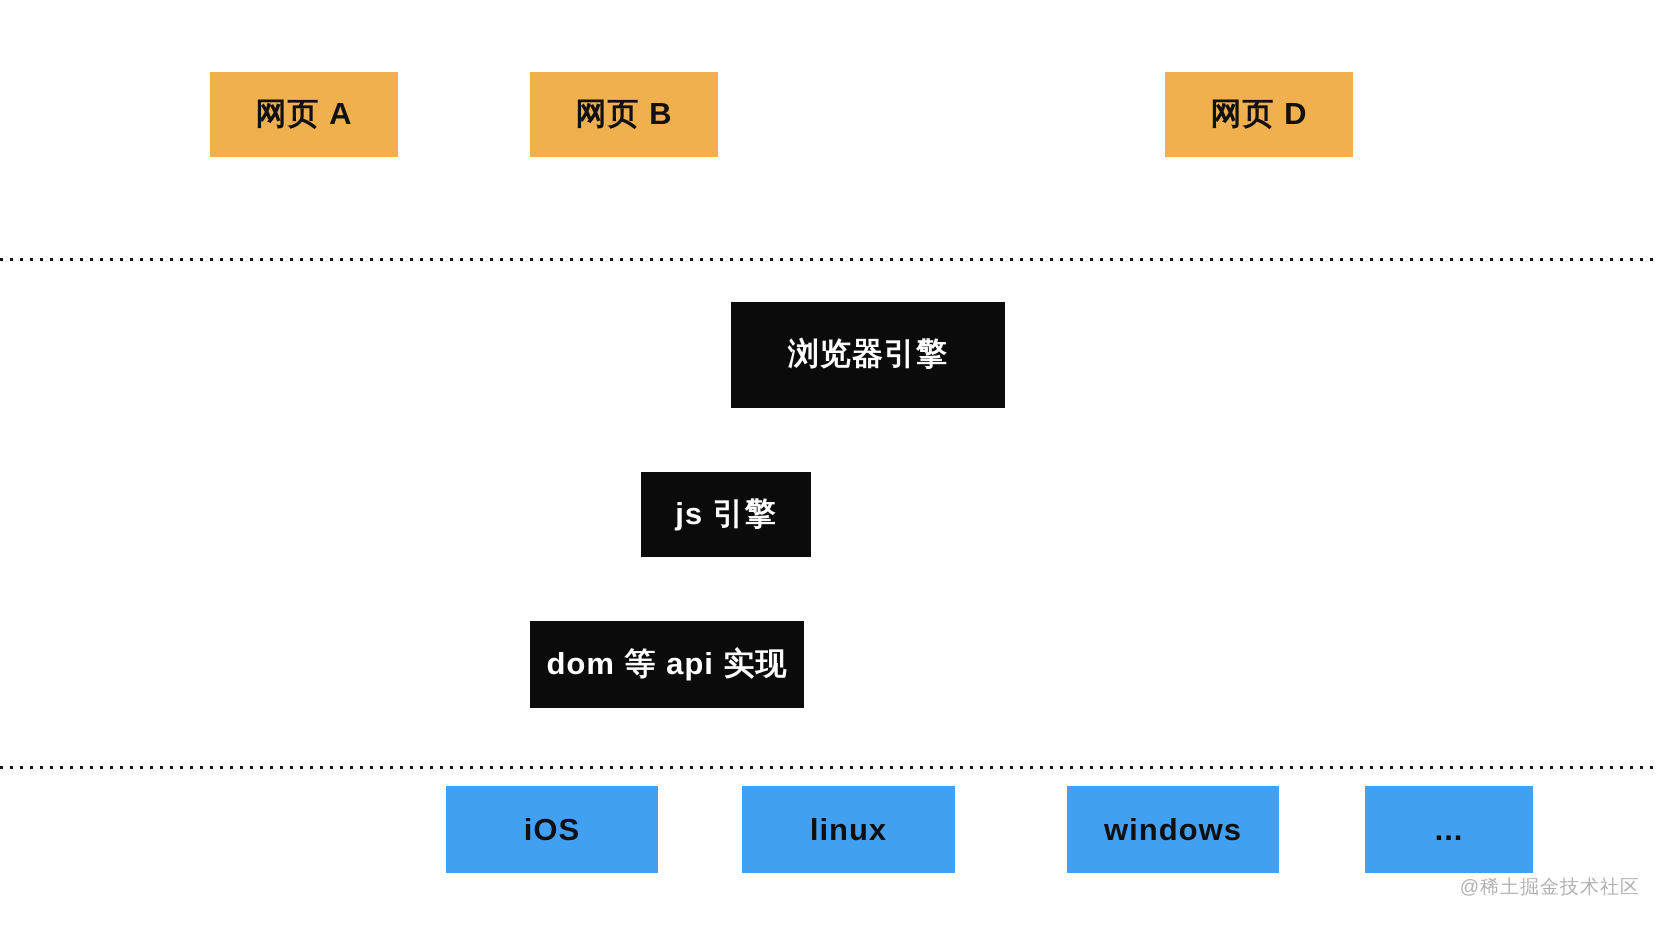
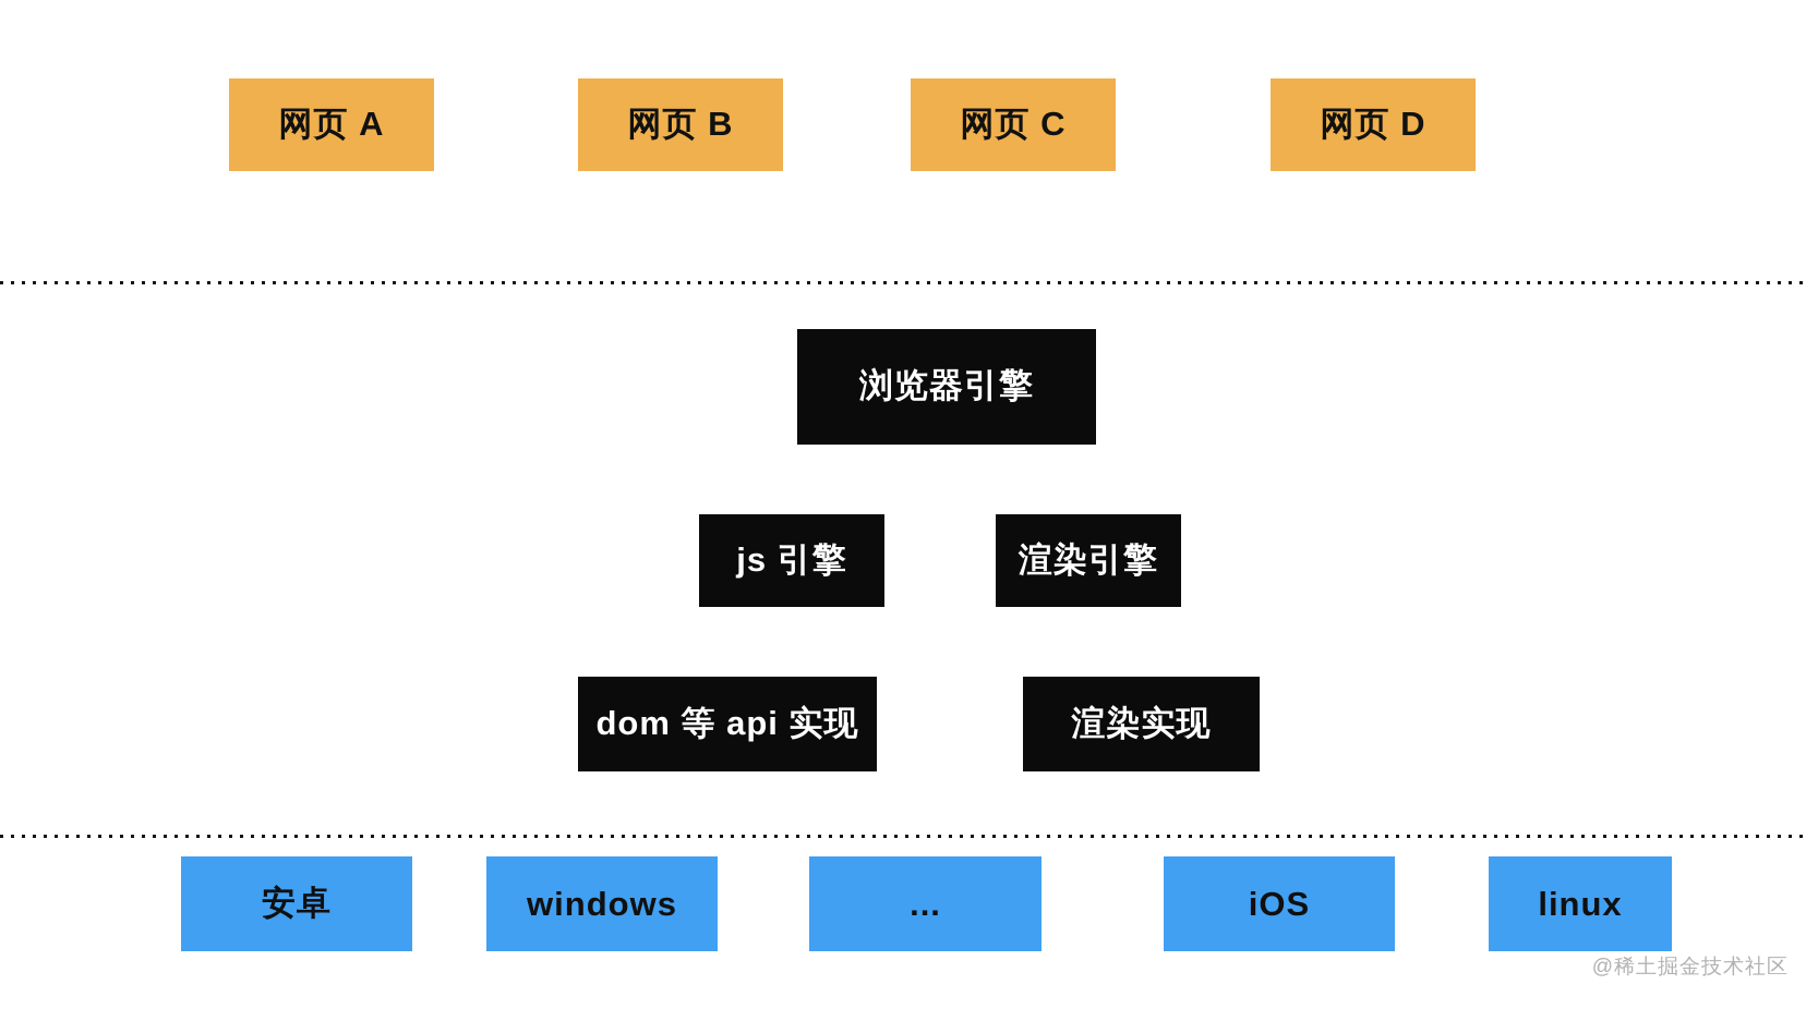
  网页 A
  网页 B
+ 网页 C
  网页 D
  浏览器引擎
  js 引擎
+ 渲染引擎
  dom 等 api 实现
+ 渲染实现
+ 安卓
- iOS
+ windows
- linux
+ ...
- windows
+ iOS
- ...
+ linux
  @稀土掘金技术社区
